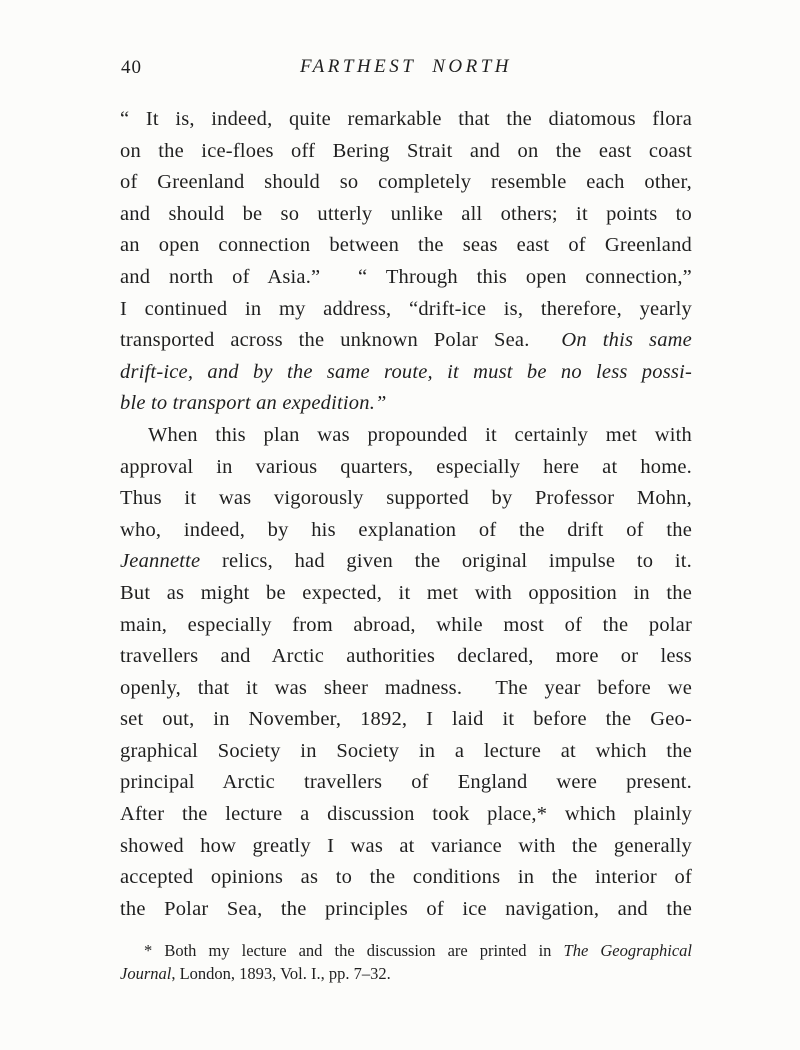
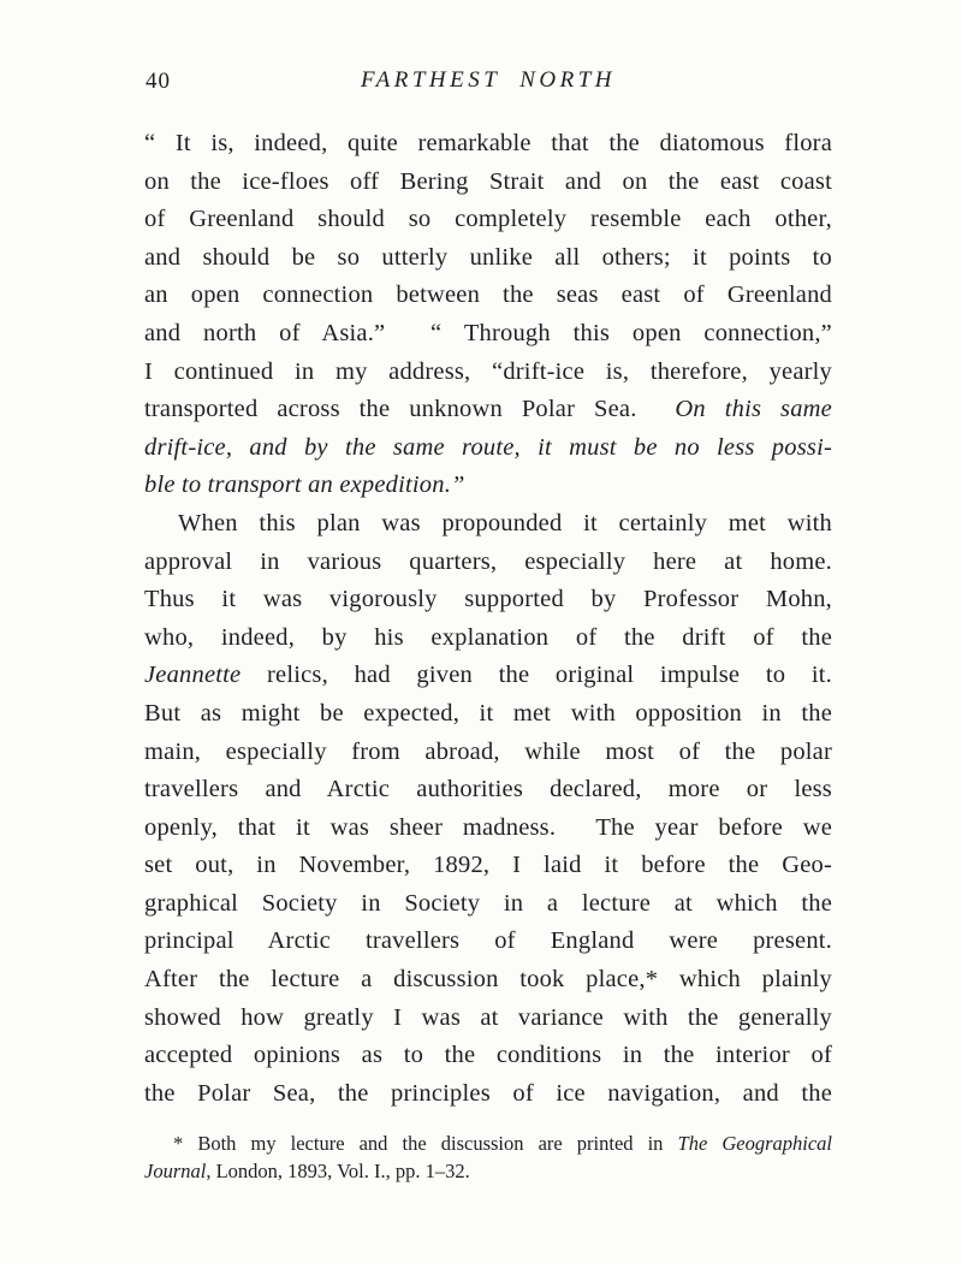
  40
  FARTHEST NORTH
  “ It is, indeed, quite remarkable that the diatomous flora
  on the ice-floes off Bering Strait and on the east coast
  of Greenland should so completely resemble each other,
  and should be so utterly unlike all others; it points to
  an open connection between the seas east of Greenland
  and north of Asia.” “ Through this open connection,”
  I continued in my address, “drift-ice is, therefore, yearly
  transported across the unknown Polar Sea. On this same
  drift-ice, and by the same route, it must be no less possi-
  ble to transport an expedition.”
  When this plan was propounded it certainly met with
  approval in various quarters, especially here at home.
  Thus it was vigorously supported by Professor Mohn,
  who, indeed, by his explanation of the drift of the
  Jeannette relics, had given the original impulse to it.
  But as might be expected, it met with opposition in the
  main, especially from abroad, while most of the polar
  travellers and Arctic authorities declared, more or less
  openly, that it was sheer madness. The year before we
  set out, in November, 1892, I laid it before the Geo-
  graphical Society in Society in a lecture at which the
  principal Arctic travellers of England were present.
  After the lecture a discussion took place,* which plainly
  showed how greatly I was at variance with the generally
  accepted opinions as to the conditions in the interior of
  the Polar Sea, the principles of ice navigation, and the
  * Both my lecture and the discussion are printed in The Geographical
- Journal, London, 1893, Vol. I., pp. 7–32.
+ Journal, London, 1893, Vol. I., pp. 1–32.
